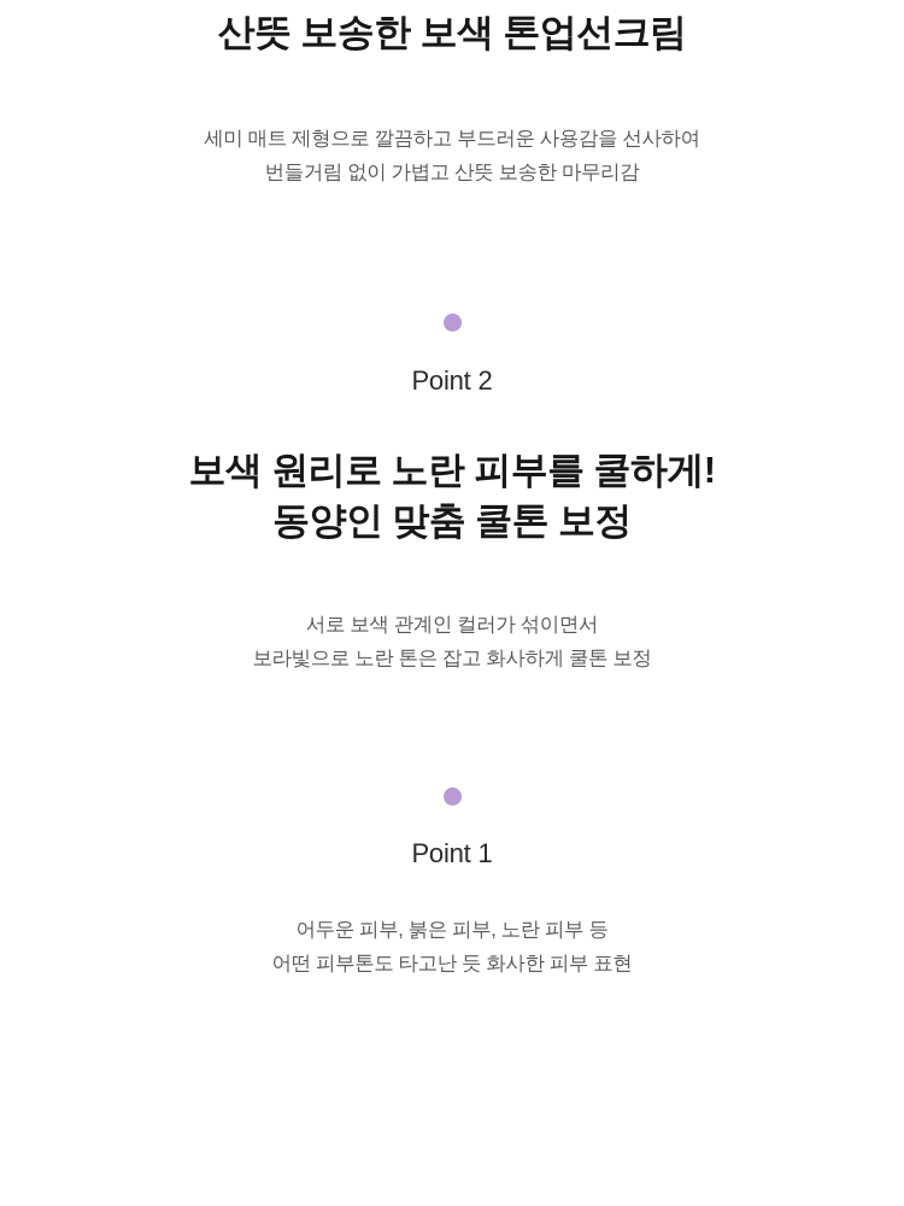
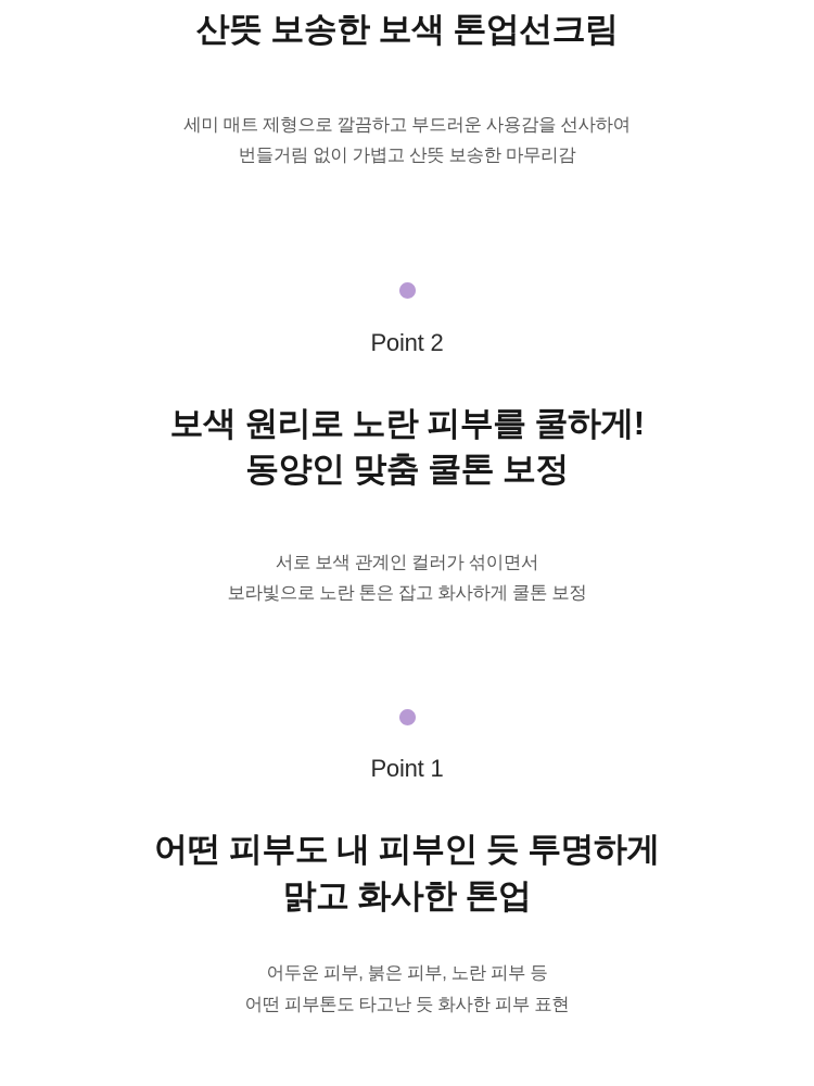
  산뜻 보송한 보색 톤업선크림
  세미 매트 제형으로 깔끔하고 부드러운 사용감을 선사하여
  번들거림 없이 가볍고 산뜻 보송한 마무리감
  Point 2
  보색 원리로 노란 피부를 쿨하게!
  동양인 맞춤 쿨톤 보정
  서로 보색 관계인 컬러가 섞이면서
  보라빛으로 노란 톤은 잡고 화사하게 쿨톤 보정
  Point 1
+ 어떤 피부도 내 피부인 듯 투명하게
+ 맑고 화사한 톤업
  어두운 피부, 붉은 피부, 노란 피부 등
  어떤 피부톤도 타고난 듯 화사한 피부 표현
